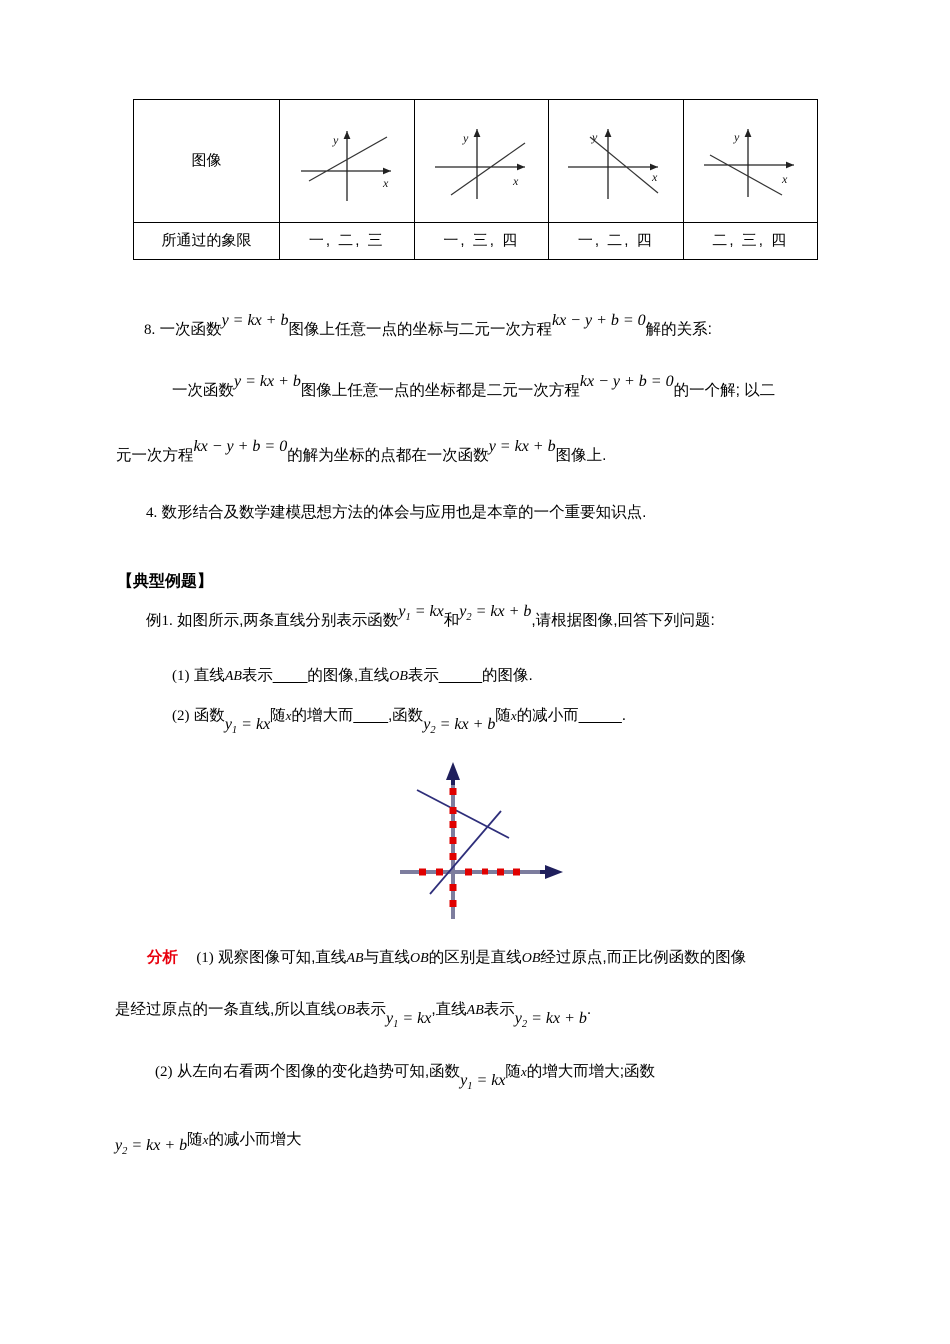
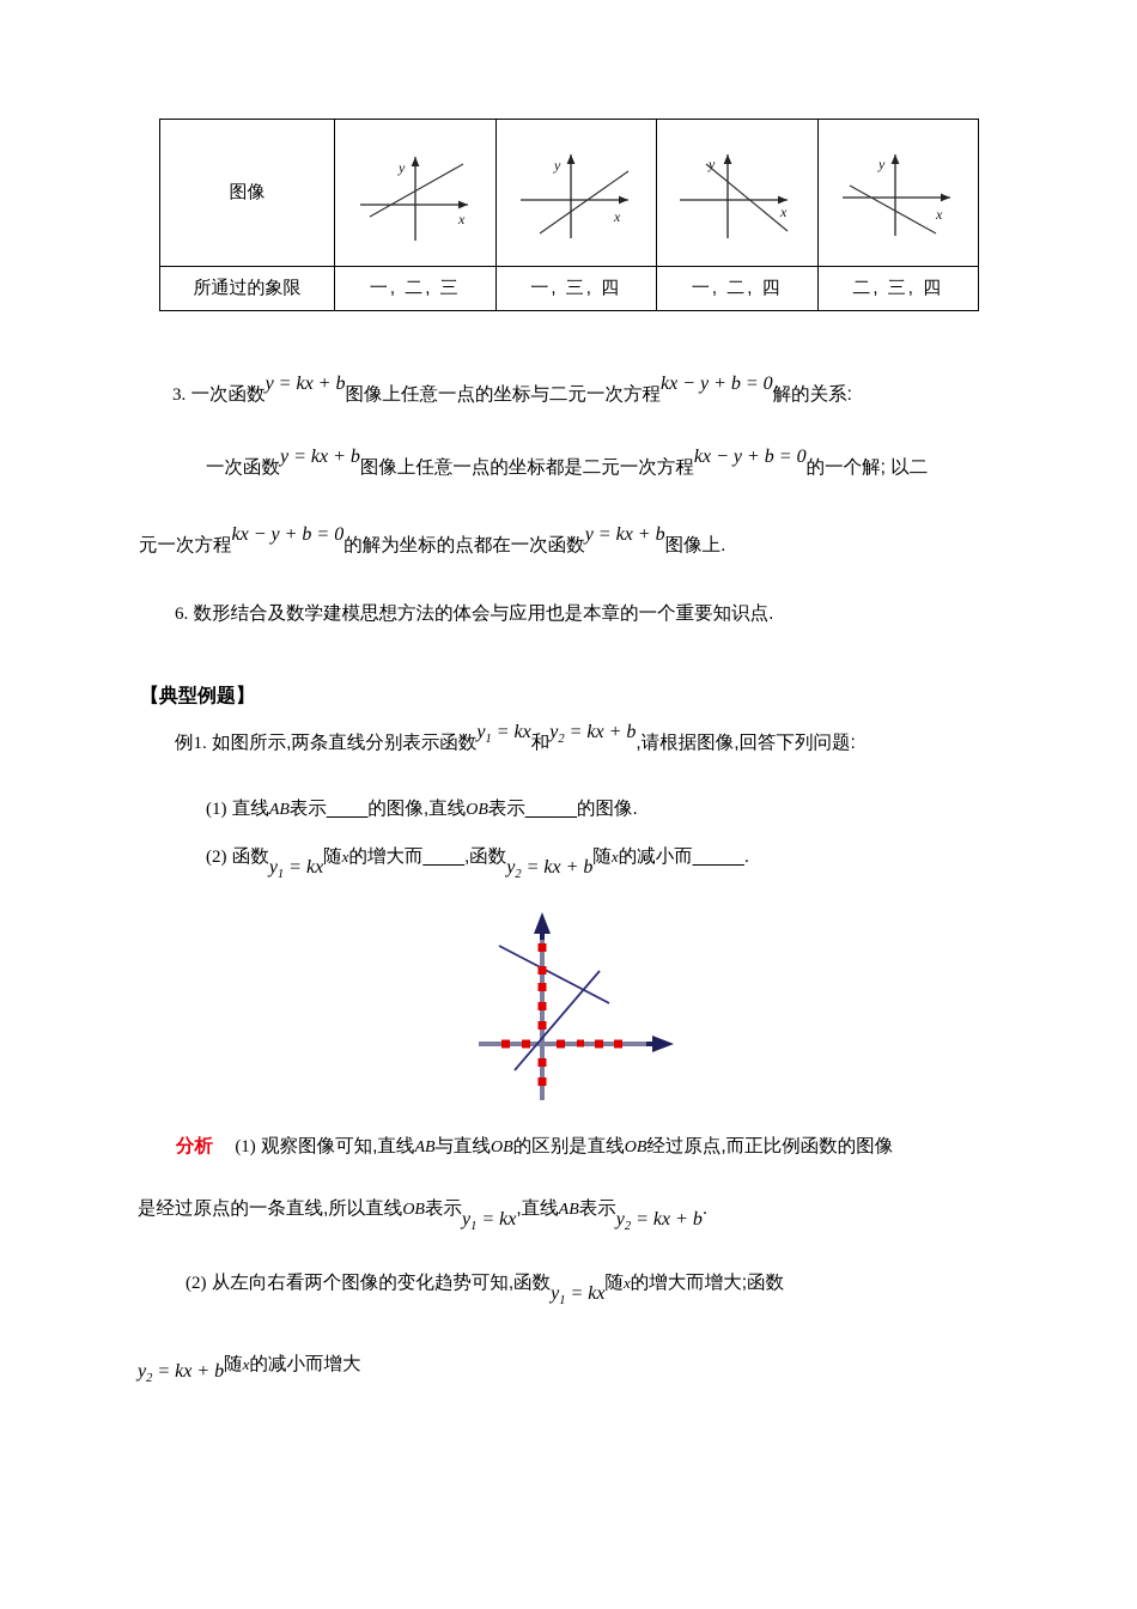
  图像	y x	y x	y x	y x
  所通过的象限	一, 二, 三	一, 三, 四	一, 二, 四	二, 三, 四
- 8. 一次函数y = kx + b图像上任意一点的坐标与二元一次方程kx − y + b = 0解的关系:
+ 3. 一次函数y = kx + b图像上任意一点的坐标与二元一次方程kx − y + b = 0解的关系:
  一次函数y = kx + b图像上任意一点的坐标都是二元一次方程kx − y + b = 0的一个解; 以二
  元一次方程kx − y + b = 0的解为坐标的点都在一次函数y = kx + b图像上.
- 4. 数形结合及数学建模思想方法的体会与应用也是本章的一个重要知识点.
+ 6. 数形结合及数学建模思想方法的体会与应用也是本章的一个重要知识点.
  【典型例题】
  例1. 如图所示,两条直线分别表示函数y1 = kx和y2 = kx + b,请根据图像,回答下列问题:
  (1) 直线AB表示____的图像,直线OB表示_____的图像.
  (2) 函数y1 = kx随x的增大而____,函数y2 = kx + b随x的减小而_____.
  分析 (1) 观察图像可知,直线AB与直线OB的区别是直线OB经过原点,而正比例函数的图像
  是经过原点的一条直线,所以直线OB表示y1 = kx,直线AB表示y2 = kx + b.
  (2) 从左向右看两个图像的变化趋势可知,函数y1 = kx随x的增大而增大;函数
  y2 = kx + b随x的减小而增大
